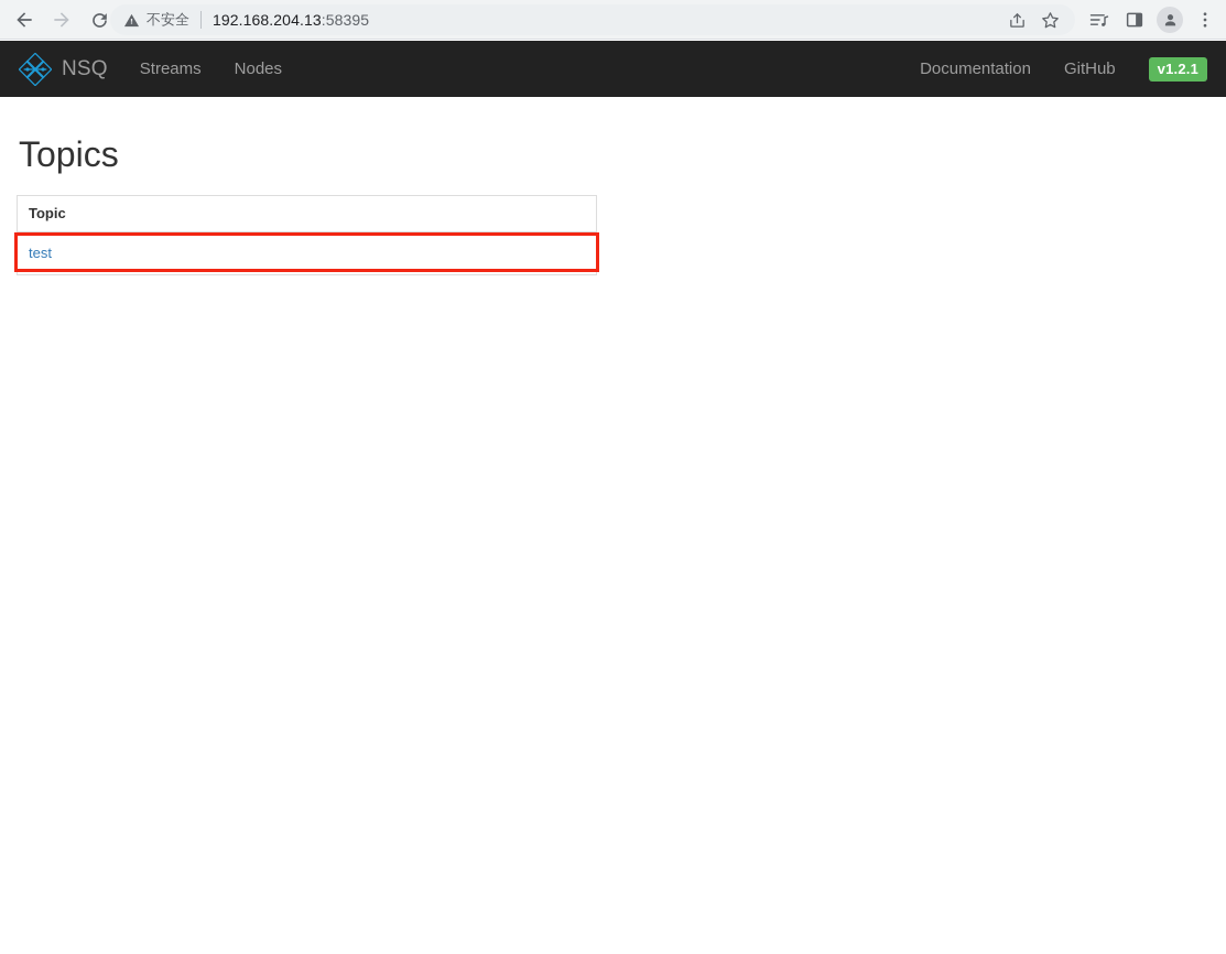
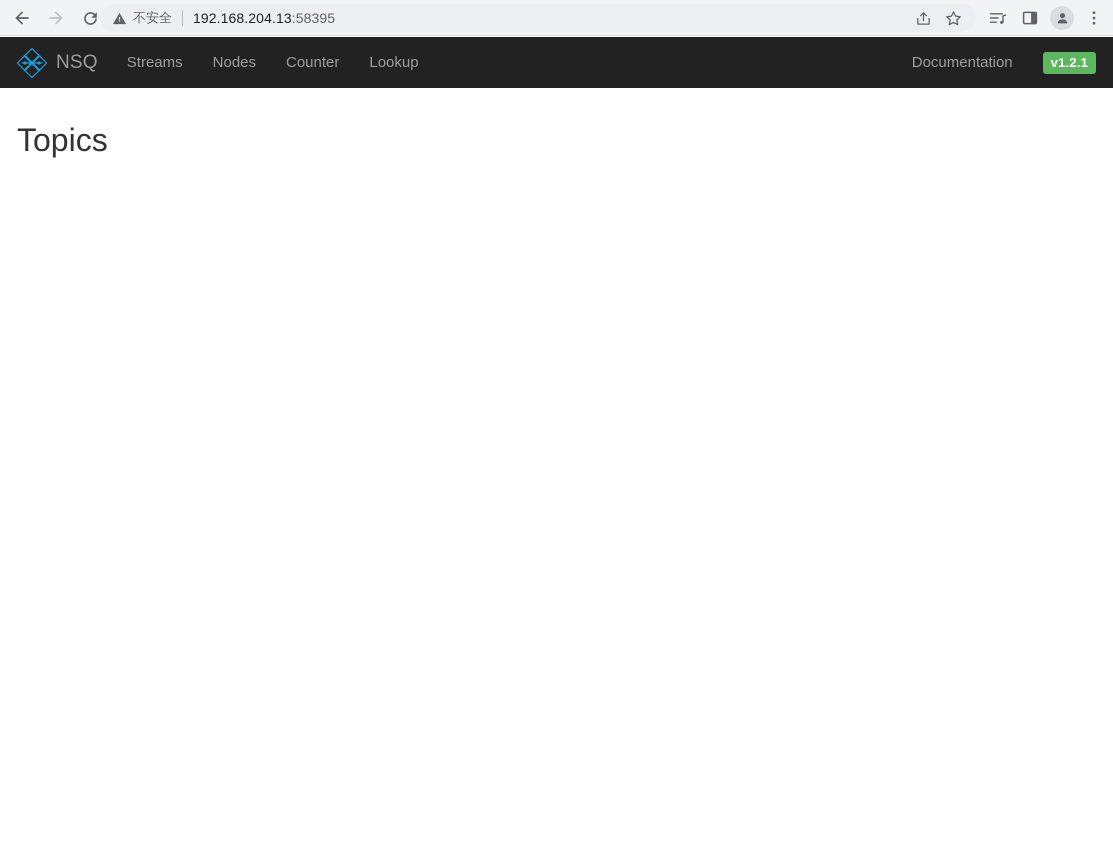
  不安全
  192.168.204.13:58395
  NSQ
  Streams
  Nodes
+ Counter
+ Lookup
  Documentation
- GitHub
  v1.2.1
  Topics
- Topic
- test
